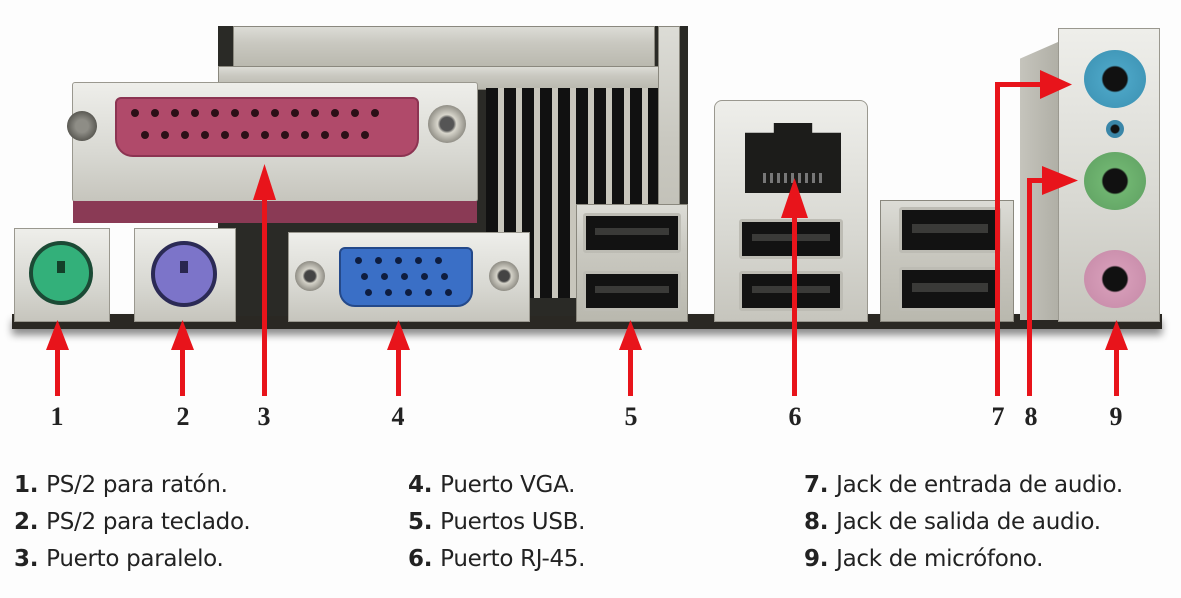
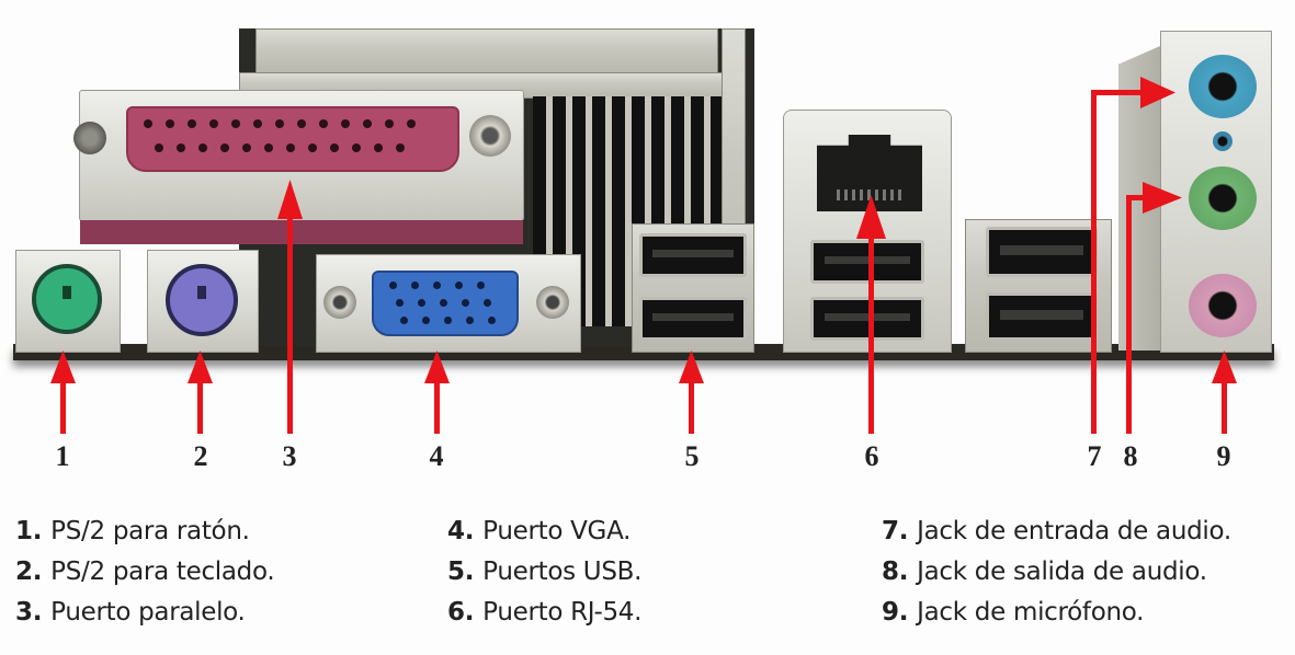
  1
  2
  3
  4
  5
  6
  7
  8
  9
  1. PS/2 para ratón.
  2. PS/2 para teclado.
  3. Puerto paralelo.
  4. Puerto VGA.
  5. Puertos USB.
- 6. Puerto RJ-45.
+ 6. Puerto RJ-54.
  7. Jack de entrada de audio.
  8. Jack de salida de audio.
  9. Jack de micrófono.
